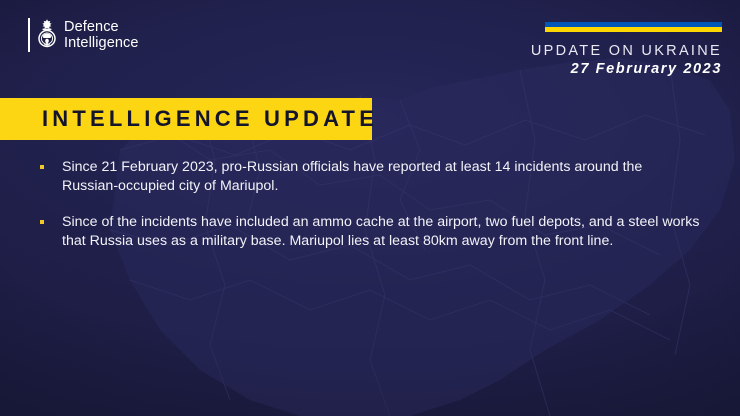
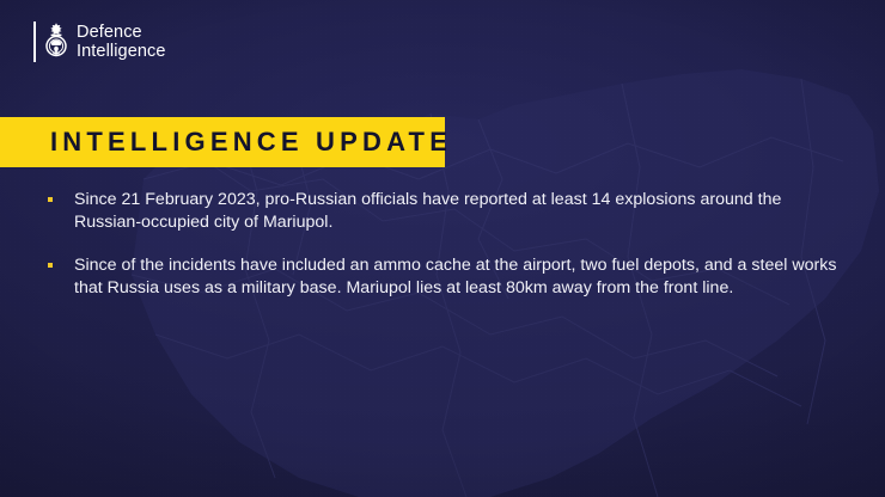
  Defence
  Intelligence
- UPDATE ON UKRAINE
- 27 Februrary 2023
  INTELLIGENCE UPDATE
- Since 21 February 2023, pro-Russian officials have reported at least 14 incidents around the Russian-occupied city of Mariupol.
+ Since 21 February 2023, pro-Russian officials have reported at least 14 explosions around the Russian-occupied city of Mariupol.
  Since of the incidents have included an ammo cache at the airport, two fuel depots, and a steel works that Russia uses as a military base. Mariupol lies at least 80km away from the front line.
